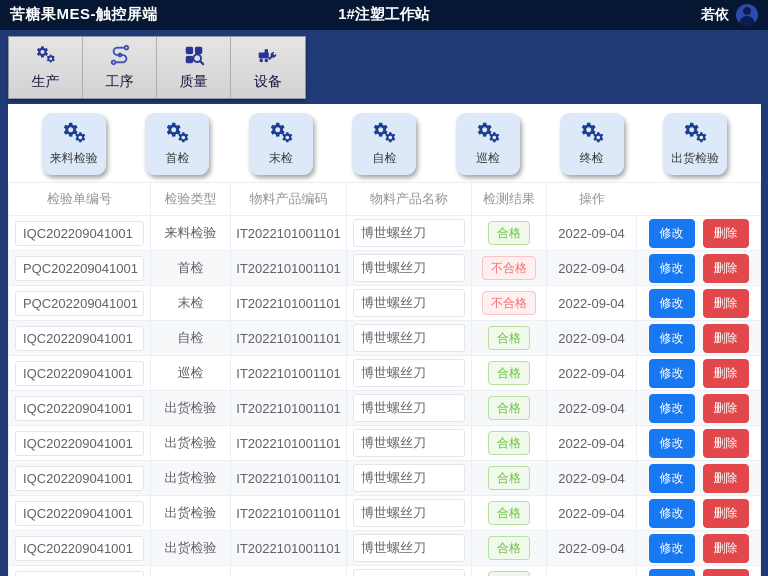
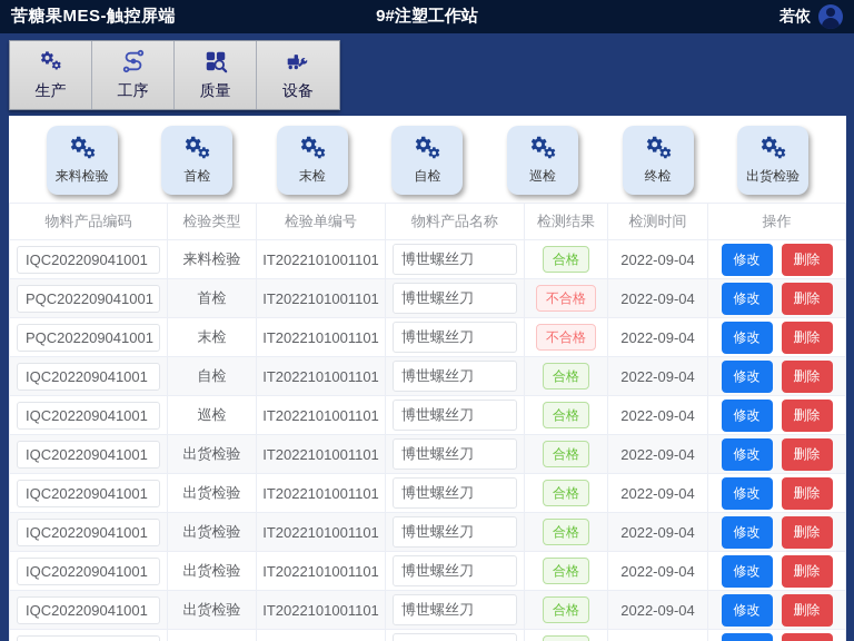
  苦糖果MES-触控屏端
- 1#注塑工作站
+ 9#注塑工作站
  若依
  生产
  工序
  质量
  设备
  来料检验
  首检
  末检
  自检
  巡检
  终检
  出货检验
- 检验单编号
+ 物料产品编码
  检验类型
- 物料产品编码
+ 检验单编号
  物料产品名称
  检测结果
+ 检测时间
  操作
  IQC202209041001
  来料检验
  IT2022101001101
  博世螺丝刀
  合格
  2022-09-04
  修改
  删除
  PQC202209041001
  首检
  IT2022101001101
  博世螺丝刀
  不合格
  2022-09-04
  修改
  删除
  PQC202209041001
  末检
  IT2022101001101
  博世螺丝刀
  不合格
  2022-09-04
  修改
  删除
  IQC202209041001
  自检
  IT2022101001101
  博世螺丝刀
  合格
  2022-09-04
  修改
  删除
  IQC202209041001
  巡检
  IT2022101001101
  博世螺丝刀
  合格
  2022-09-04
  修改
  删除
  IQC202209041001
  出货检验
  IT2022101001101
  博世螺丝刀
  合格
  2022-09-04
  修改
  删除
  IQC202209041001
  出货检验
  IT2022101001101
  博世螺丝刀
  合格
  2022-09-04
  修改
  删除
  IQC202209041001
  出货检验
  IT2022101001101
  博世螺丝刀
  合格
  2022-09-04
  修改
  删除
  IQC202209041001
  出货检验
  IT2022101001101
  博世螺丝刀
  合格
  2022-09-04
  修改
  删除
  IQC202209041001
  出货检验
  IT2022101001101
  博世螺丝刀
  合格
  2022-09-04
  修改
  删除
